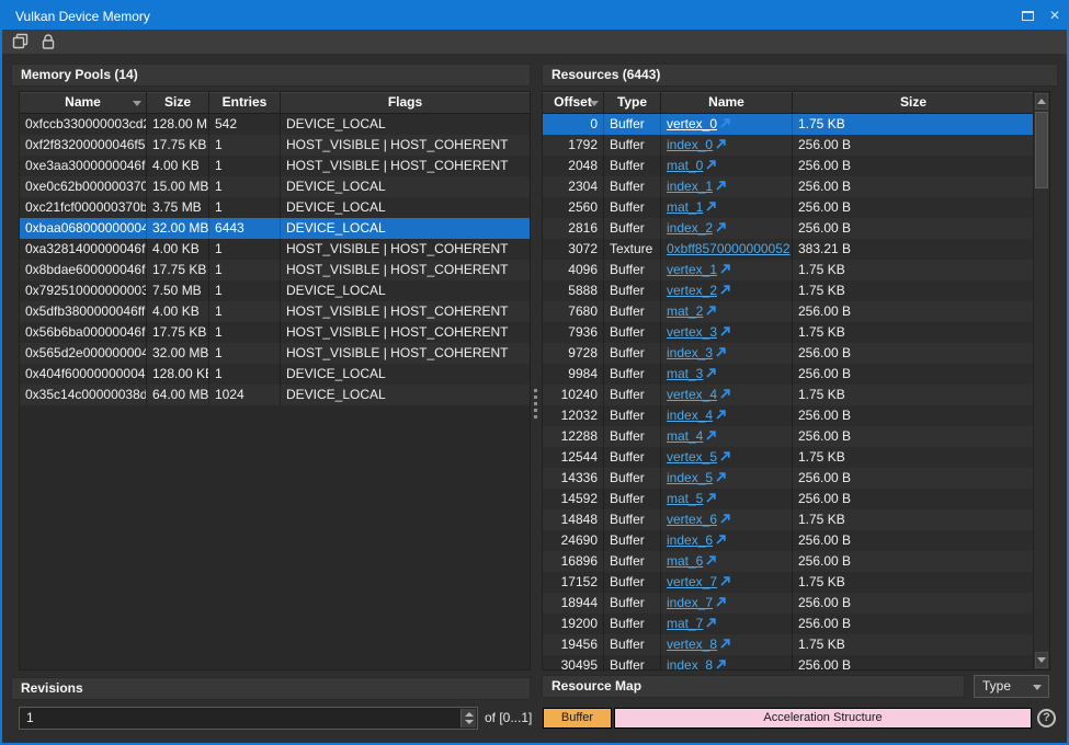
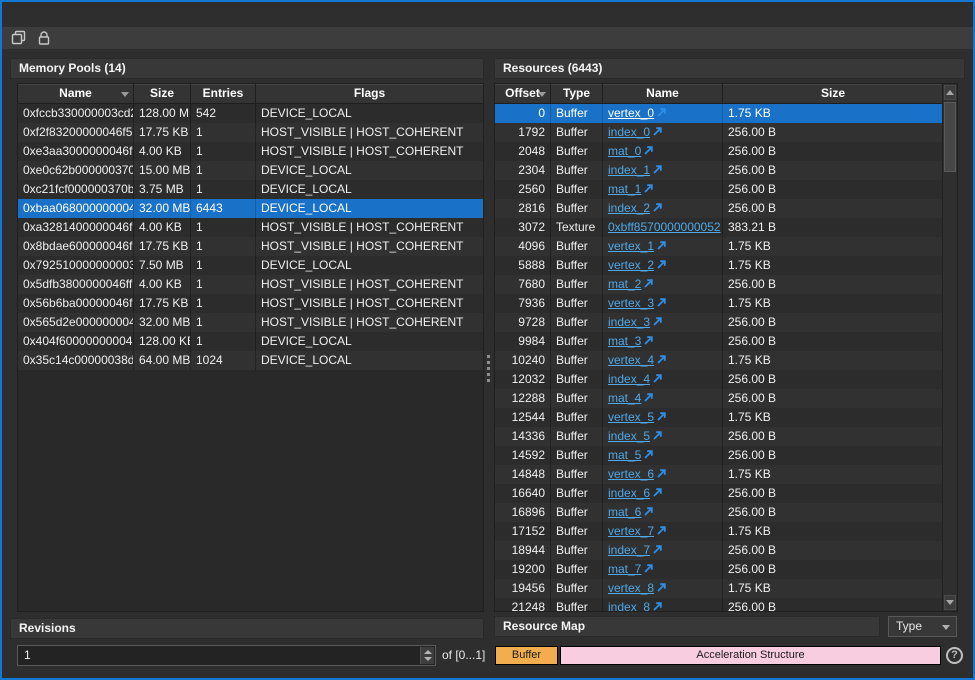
- Vulkan Device Memory
- ✕
  Memory Pools (14)
  Name
  Size
  Entries
  Flags
  0xfccb330000003cd2
  128.00 M
  542
  DEVICE_LOCAL
  0xf2f83200000046f5
  17.75 KB
  1
  HOST_VISIBLE | HOST_COHERENT
  0xe3aa3000000046f
  4.00 KB
  1
  HOST_VISIBLE | HOST_COHERENT
  0xe0c62b000000370
  15.00 MB
  1
  DEVICE_LOCAL
  0xc21fcf000000370b
  3.75 MB
  1
  DEVICE_LOCAL
  0xbaa068000000004
  32.00 MB
  6443
  DEVICE_LOCAL
  0xa3281400000046f
  4.00 KB
  1
  HOST_VISIBLE | HOST_COHERENT
  0x8bdae600000046f
  17.75 KB
  1
  HOST_VISIBLE | HOST_COHERENT
  0x792510000000003
  7.50 MB
  1
  DEVICE_LOCAL
  0x5dfb3800000046ff
  4.00 KB
  1
  HOST_VISIBLE | HOST_COHERENT
  0x56b6ba00000046f
  17.75 KB
  1
  HOST_VISIBLE | HOST_COHERENT
  0x565d2e000000004
  32.00 MB
  1
  HOST_VISIBLE | HOST_COHERENT
  0x404f60000000004
  128.00 K
  1
  DEVICE_LOCAL
  0x35c14c00000038d
  64.00 MB
  1024
  DEVICE_LOCAL
  Resources (6443)
  Offset
  Type
  Name
  Size
  0
  Buffer
  vertex_0
  1.75 KB
  1792
  Buffer
  index_0
  256.00 B
  2048
  Buffer
  mat_0
  256.00 B
  2304
  Buffer
  index_1
  256.00 B
  2560
  Buffer
  mat_1
  256.00 B
  2816
  Buffer
  index_2
  256.00 B
  3072
  Texture
  0xbff8570000000052
  383.21 B
  4096
  Buffer
  vertex_1
  1.75 KB
  5888
  Buffer
  vertex_2
  1.75 KB
  7680
  Buffer
  mat_2
  256.00 B
  7936
  Buffer
  vertex_3
  1.75 KB
  9728
  Buffer
  index_3
  256.00 B
  9984
  Buffer
  mat_3
  256.00 B
  10240
  Buffer
  vertex_4
  1.75 KB
  12032
  Buffer
  index_4
  256.00 B
  12288
  Buffer
  mat_4
  256.00 B
  12544
  Buffer
  vertex_5
  1.75 KB
  14336
  Buffer
  index_5
  256.00 B
  14592
  Buffer
  mat_5
  256.00 B
  14848
  Buffer
  vertex_6
  1.75 KB
- 24690
+ 16640
  Buffer
  index_6
  256.00 B
  16896
  Buffer
  mat_6
  256.00 B
  17152
  Buffer
  vertex_7
  1.75 KB
  18944
  Buffer
  index_7
  256.00 B
  19200
  Buffer
  mat_7
  256.00 B
  19456
  Buffer
  vertex_8
  1.75 KB
- 30495
+ 21248
  Buffer
  index_8
  256.00 B
  Revisions
  1
  of [0...1]
  Resource Map
  Type
  Buffer
  Acceleration Structure
  ?
